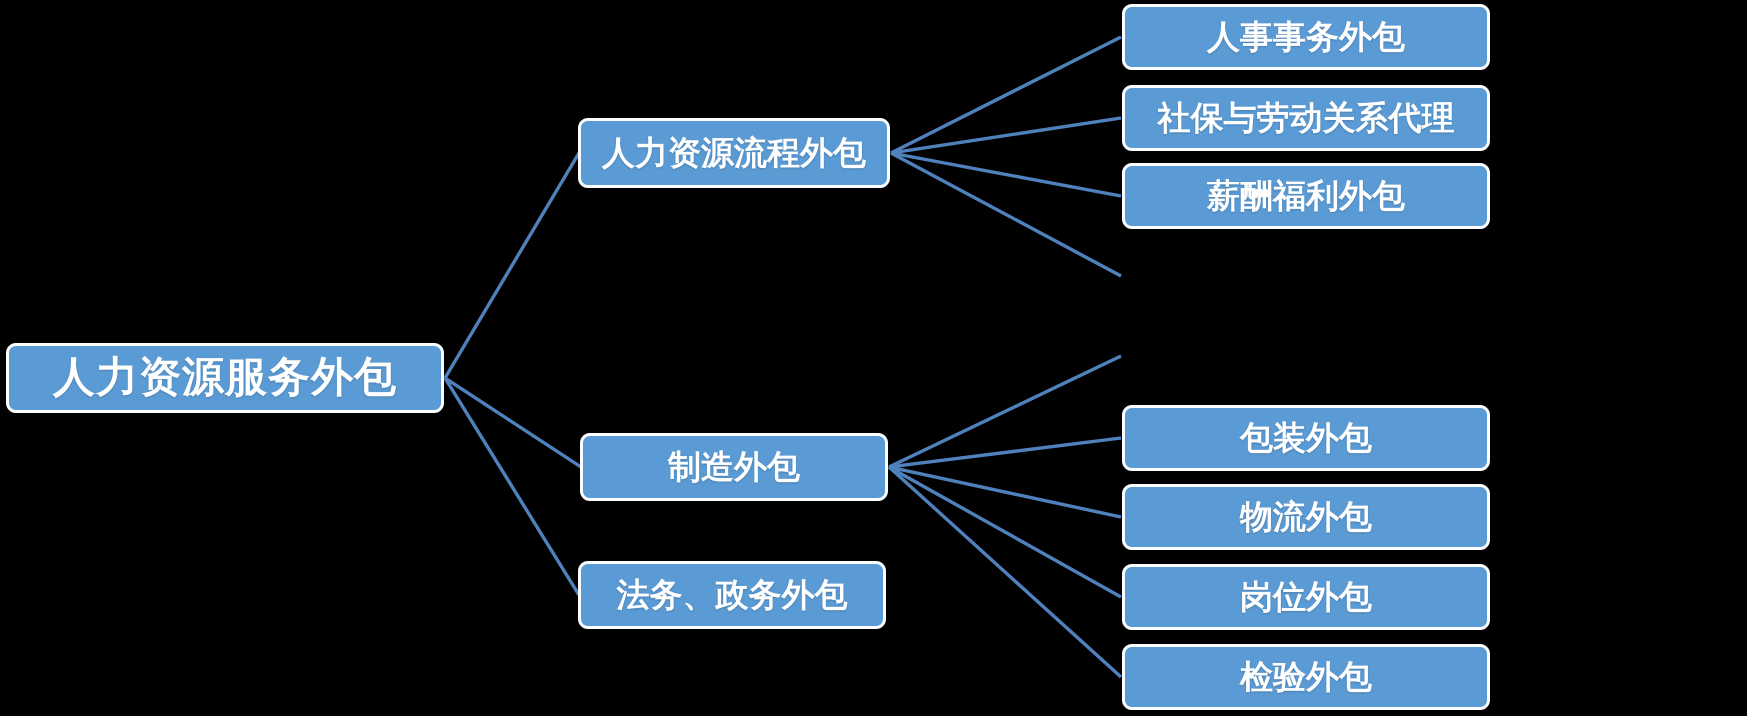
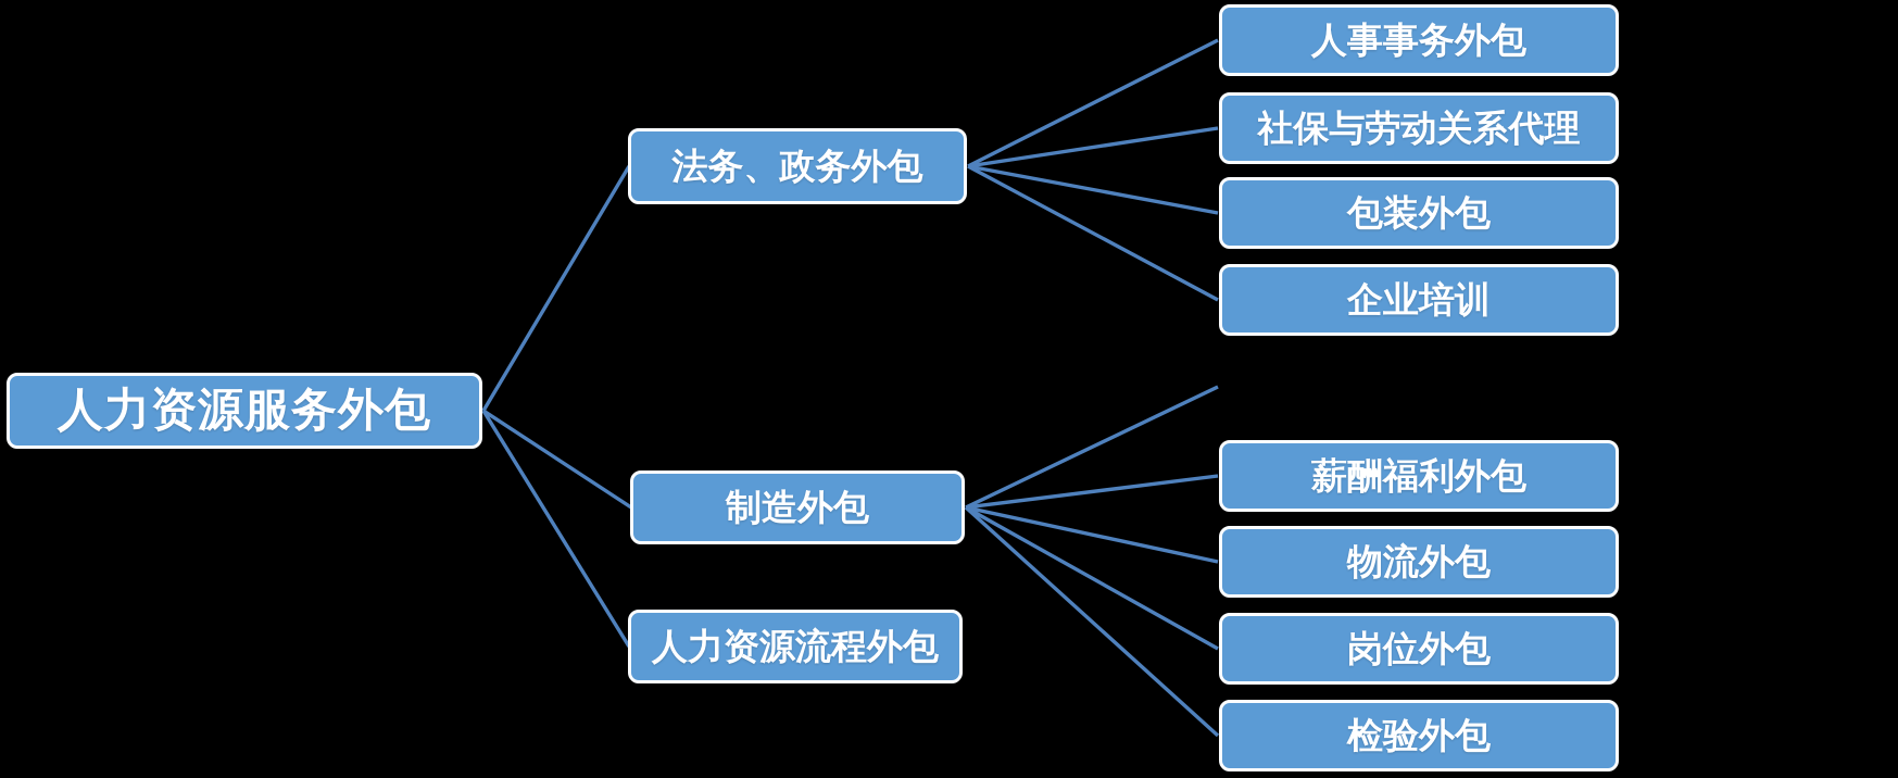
  人力资源服务外包
- 人力资源流程外包
+ 法务、政务外包
  制造外包
- 法务、政务外包
+ 人力资源流程外包
  人事事务外包
  社保与劳动关系代理
- 薪酬福利外包
+ 包装外包
+ 企业培训
- 包装外包
+ 薪酬福利外包
  物流外包
  岗位外包
  检验外包
